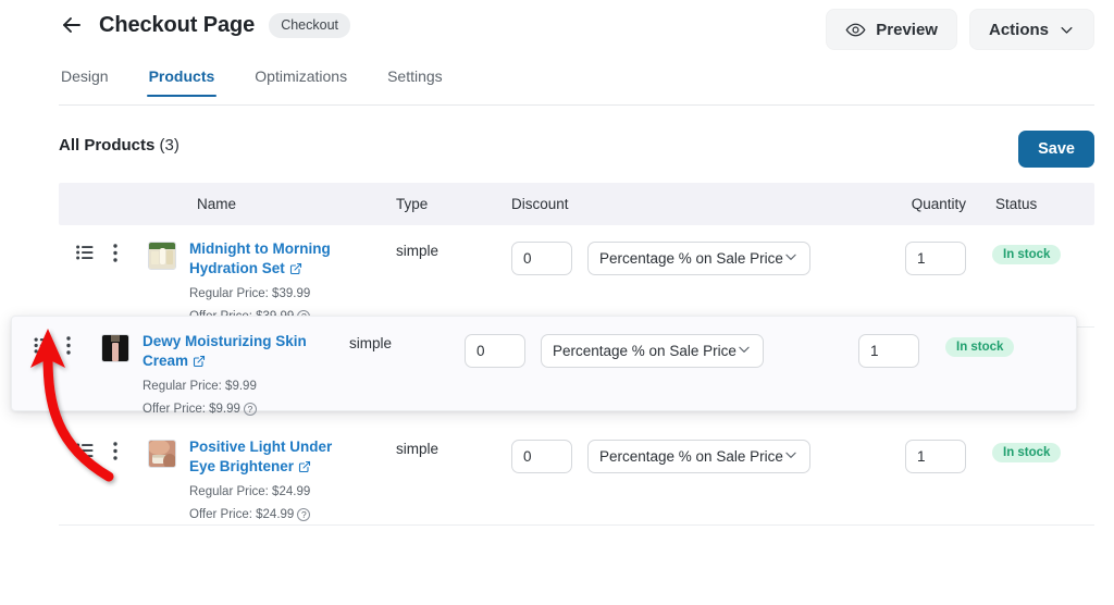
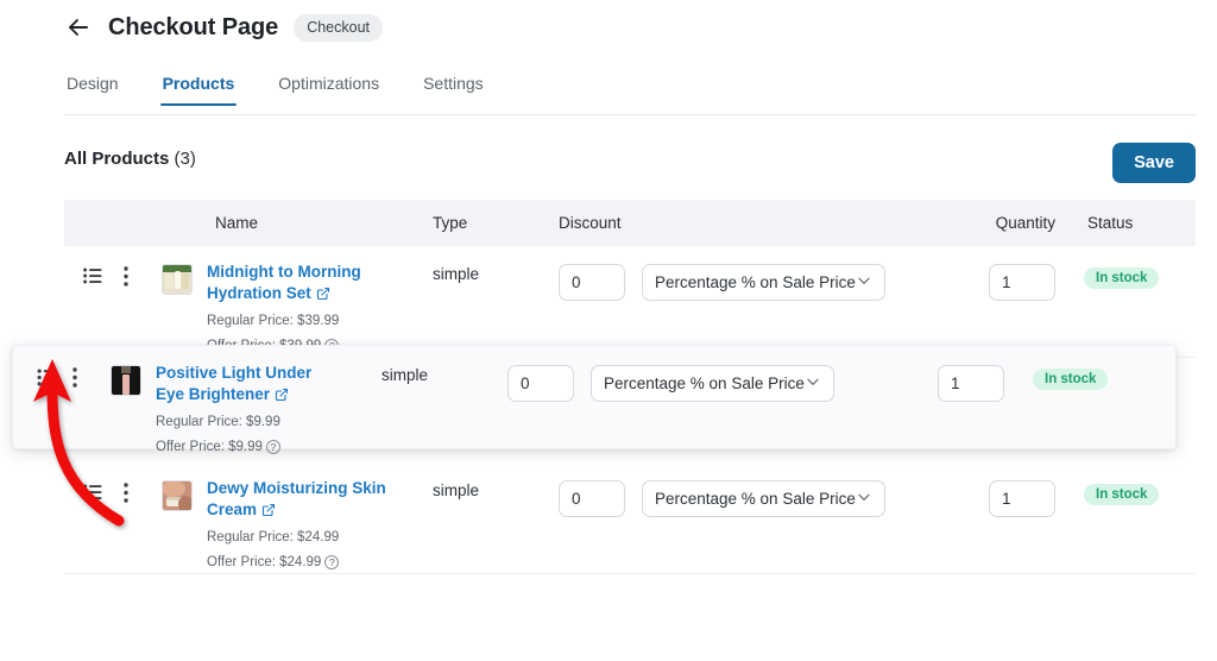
  Checkout Page
  Checkout
- Preview
- Actions
  Design
  Products
  Optimizations
  Settings
  All Products (3)
  Save
  Name
  Type
  Discount
  Quantity
  Status
  Midnight to Morning Hydration Set
  Regular Price: $39.99
  simple
  0
  Percentage % on Sale Price
  1
  In stock
- Positive Light Under Eye Brightener
+ Dewy Moisturizing Skin Cream
  Regular Price: $24.99
  Offer Price: $24.99 ?
  simple
  0
  Percentage % on Sale Price
  1
  In stock
- Dewy Moisturizing Skin Cream
+ Positive Light Under Eye Brightener
  Regular Price: $9.99
  Offer Price: $9.99 ?
  simple
  0
  Percentage % on Sale Price
  1
  In stock
